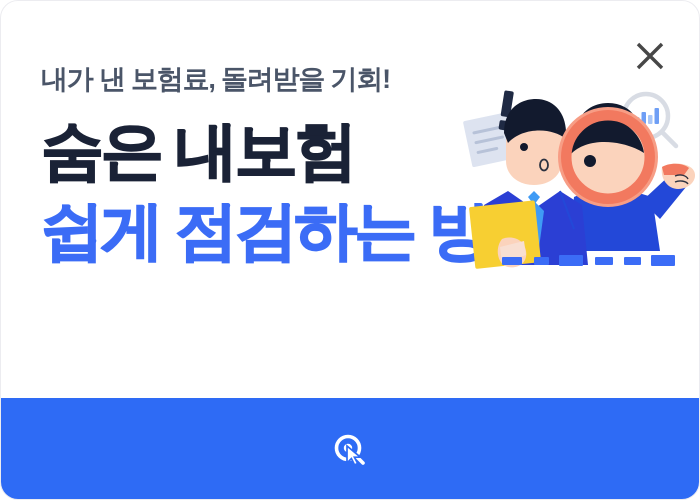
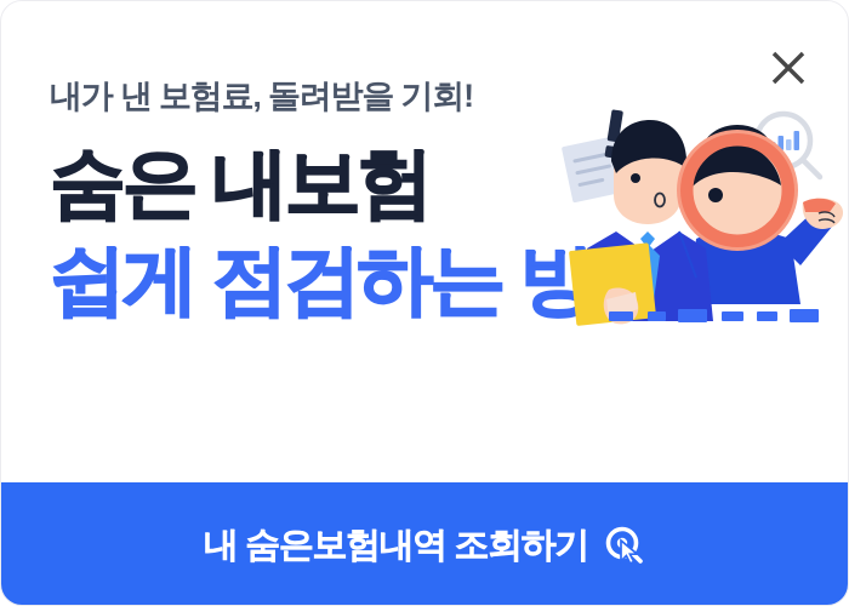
  내가 낸 보험료, 돌려받을 기회!
  숨은 내보험
  쉽게 점검하는 방
+ 내 숨은보험내역 조회하기
